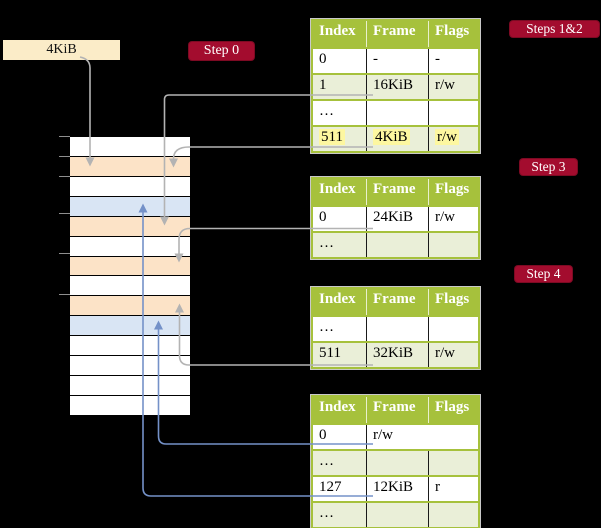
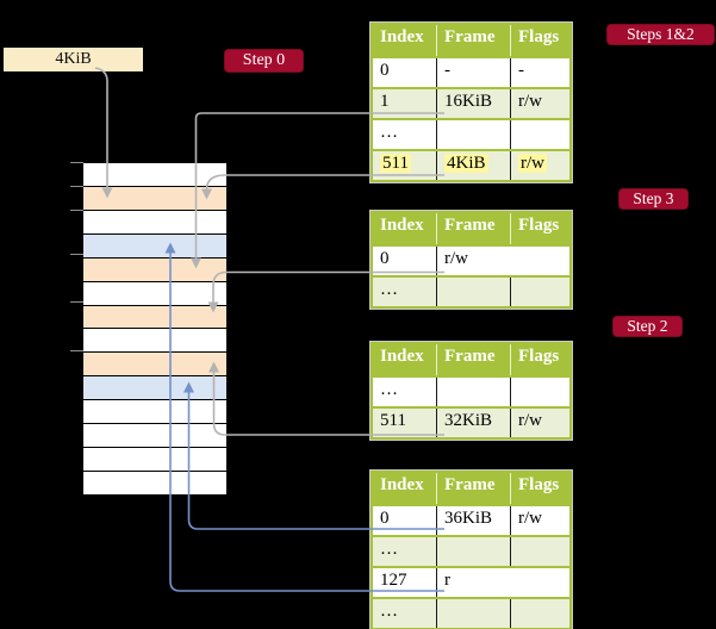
  4KiB
  Step 0
  Steps 1&2
  Step 3
- Step 4
+ Step 2
  Index
  Frame
  Flags
  0
  -
  -
  1
  16KiB
  r/w
  …
  511
  4KiB
  r/w
  Index
  Frame
  Flags
  0
- 24KiB
  r/w
  …
  Index
  Frame
  Flags
  …
  511
  32KiB
  r/w
  Index
  Frame
  Flags
  0
+ 36KiB
  r/w
  …
  127
- 12KiB
  r
  …
